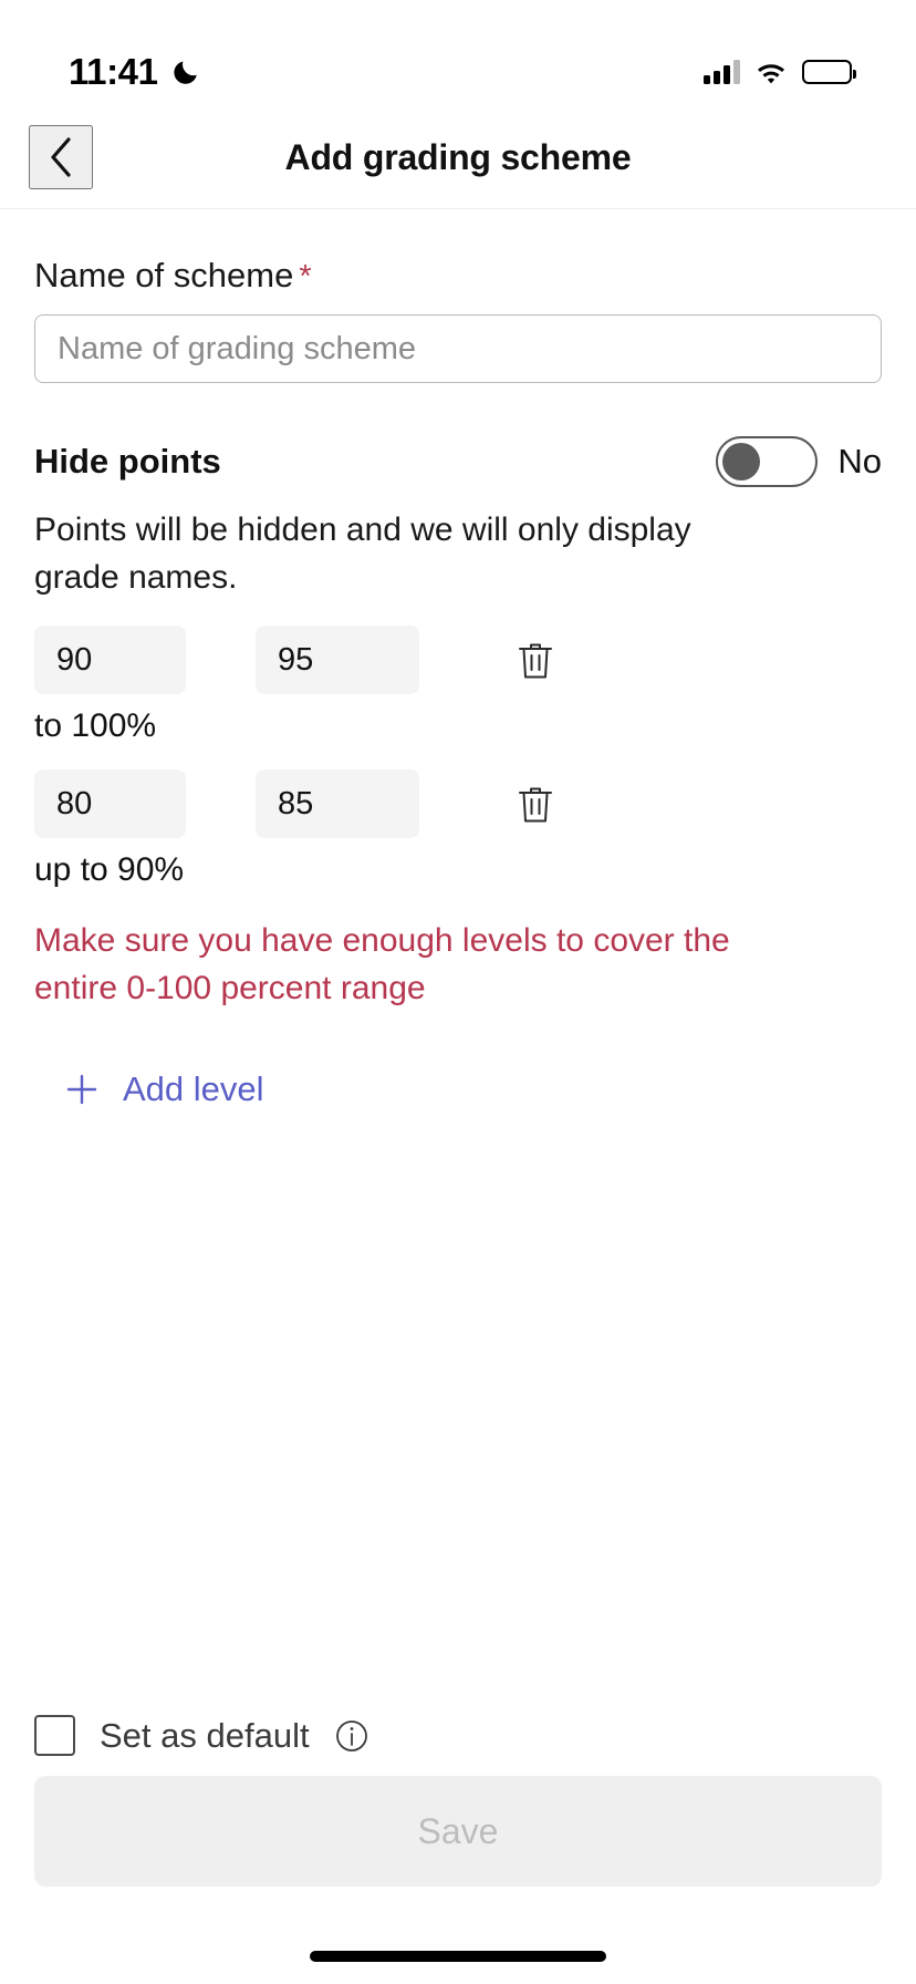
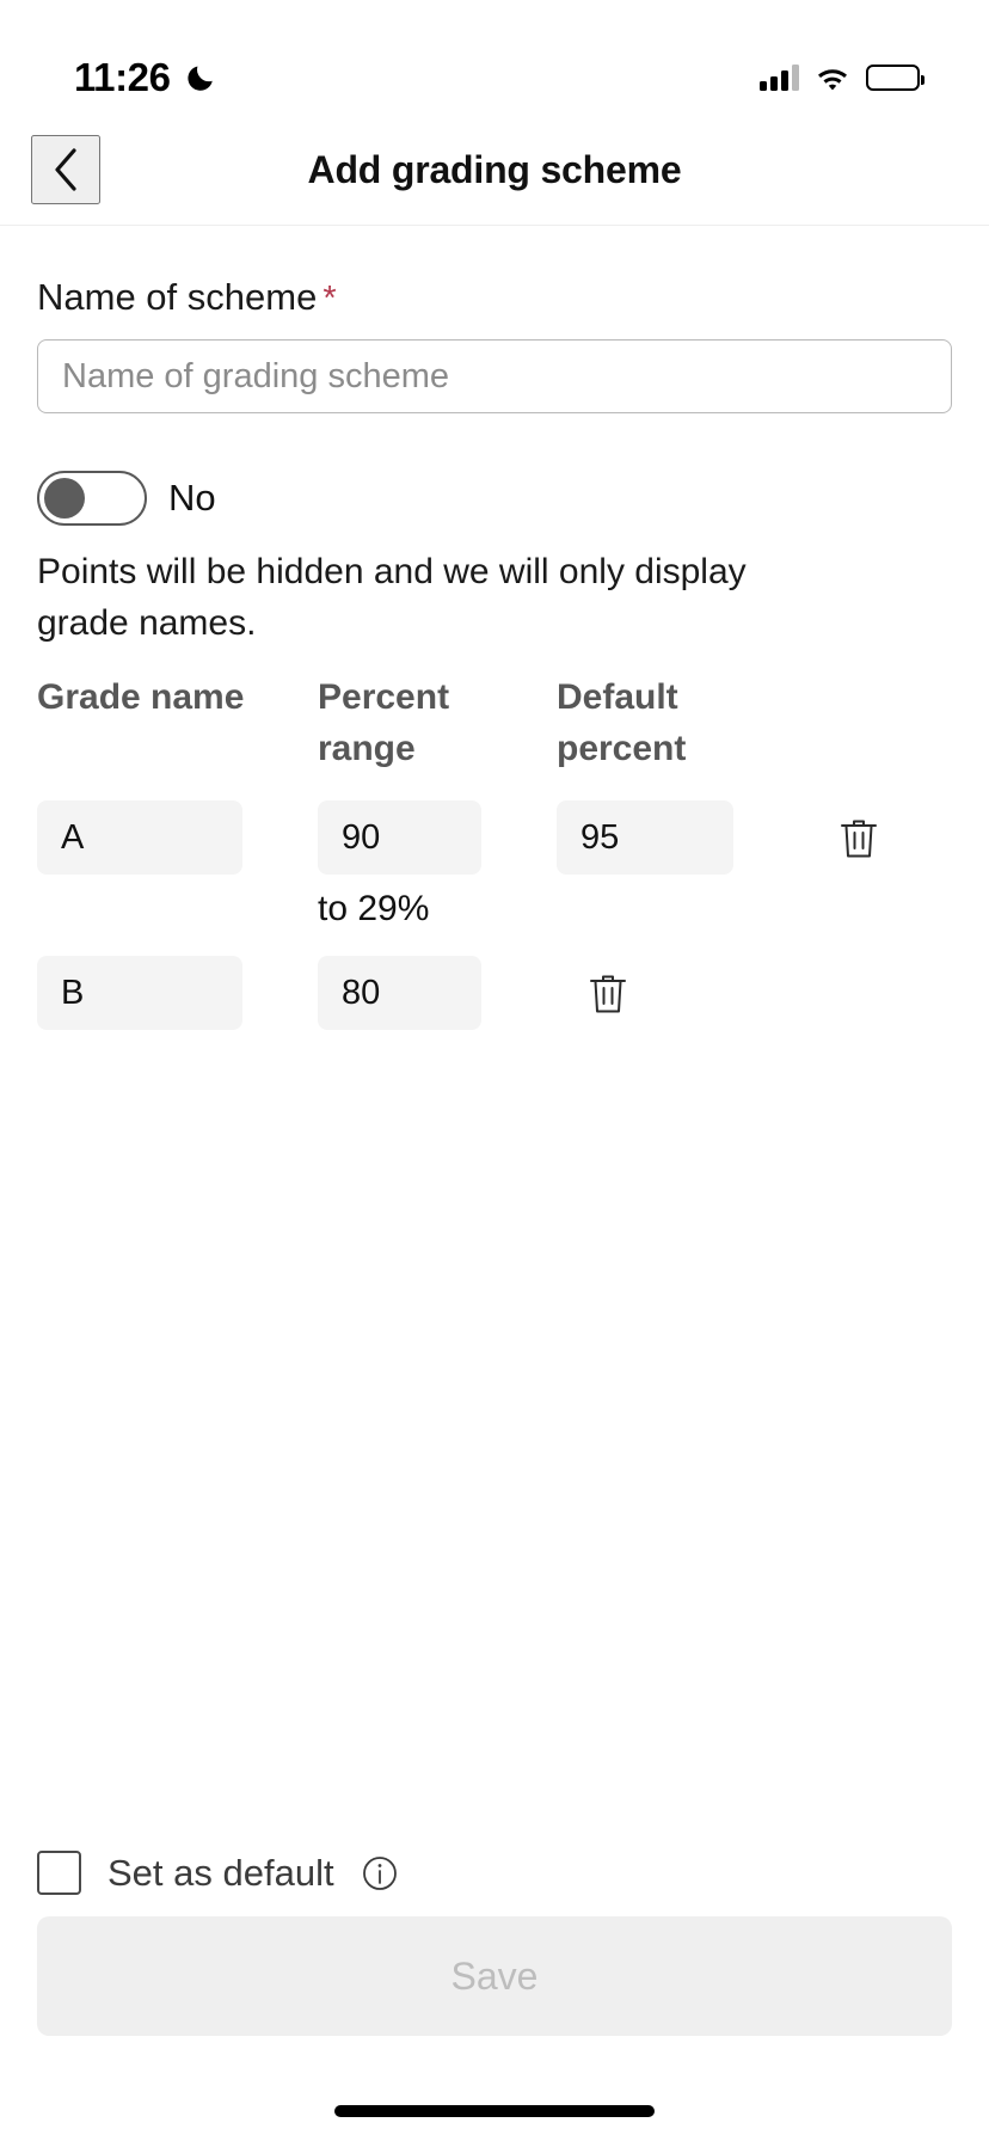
- 11:41
+ 11:26
  Add grading scheme
  Name of scheme
  *
  Name of grading scheme
- Hide points
  No
  Points will be hidden and we will only display grade names.
+ Grade name
+ Percent range
+ Default percent
+ A
  90
- to 100%
+ to 29%
  95
+ B
  80
- up to 90%
- 85
- Make sure you have enough levels to cover the entire 0-100 percent range
- Add level
  Set as default
  Save
